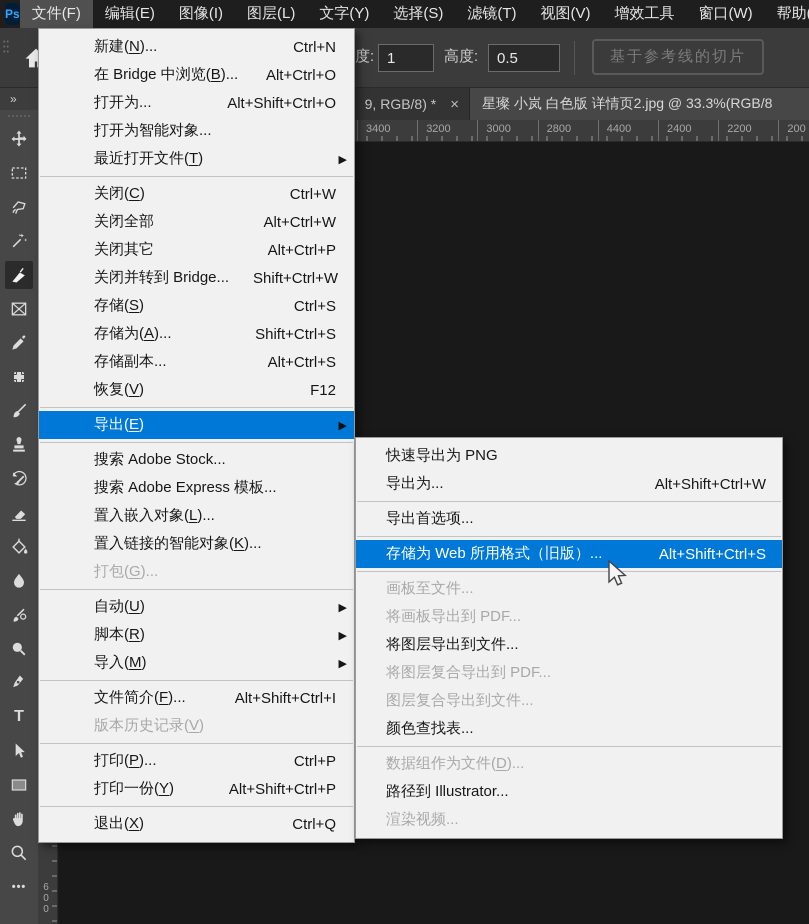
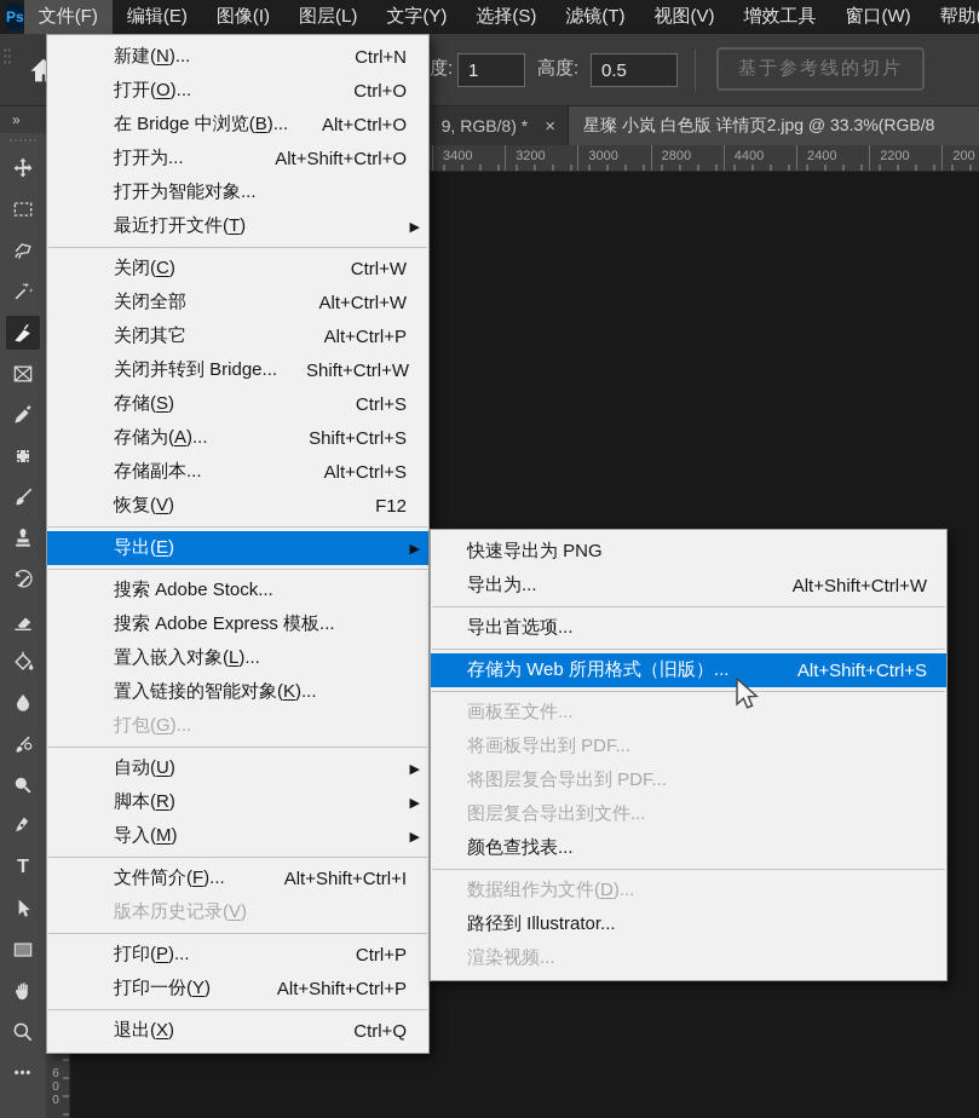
  Ps
  文件(F)
  编辑(E)
  图像(I)
  图层(L)
  文字(Y)
  选择(S)
  滤镜(T)
  视图(V)
  增效工具
  窗口(W)
  1
  高度:
  0.5
  基于参考线的切片
  »
  T
  •••
  9, RGB/8) *
  ×
  星璨 小岚 白色版 详情页2.jpg @ 33.3%(RGB/8
  3400
  3200
  3000
  2800
  4400
  2400
  2200
  200
  6
  0
  0
  新建(N)...
  Ctrl+N
+ 打开(O)...
+ Ctrl+O
  在 Bridge 中浏览(B)...
  Alt+Ctrl+O
  打开为...
  Alt+Shift+Ctrl+O
  打开为智能对象...
  最近打开文件(T)
  ▶
  关闭(C)
  Ctrl+W
  关闭全部
  Alt+Ctrl+W
  关闭其它
  Alt+Ctrl+P
  关闭并转到 Bridge...
  Shift+Ctrl+W
  存储(S)
  Ctrl+S
  存储为(A)...
  Shift+Ctrl+S
  存储副本...
  Alt+Ctrl+S
  恢复(V)
  F12
  导出(E)
  ▶
  搜索 Adobe Stock...
  搜索 Adobe Express 模板...
  置入嵌入对象(L)...
  置入链接的智能对象(K)...
  打包(G)...
  自动(U)
  ▶
  脚本(R)
  ▶
  导入(M)
  ▶
  文件简介(F)...
  Alt+Shift+Ctrl+I
  版本历史记录(V)
  打印(P)...
  Ctrl+P
  打印一份(Y)
  Alt+Shift+Ctrl+P
  退出(X)
  Ctrl+Q
  快速导出为 PNG
  导出为...
  Alt+Shift+Ctrl+W
  导出首选项...
  存储为 Web 所用格式（旧版）...
  Alt+Shift+Ctrl+S
  画板至文件...
  将画板导出到 PDF...
- 将图层导出到文件...
  将图层复合导出到 PDF...
  图层复合导出到文件...
  颜色查找表...
  数据组作为文件(D)...
  路径到 Illustrator...
  渲染视频...
